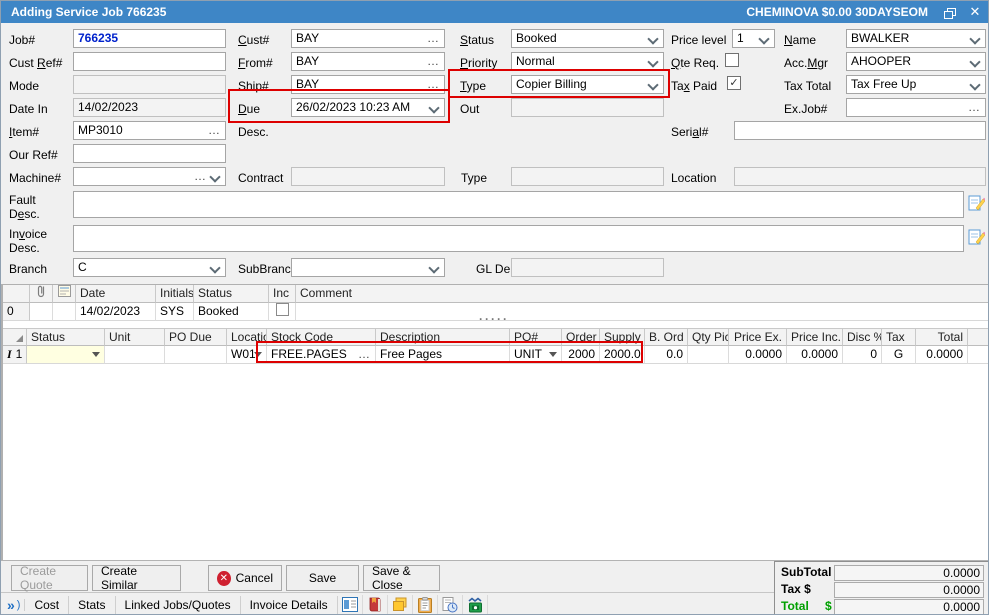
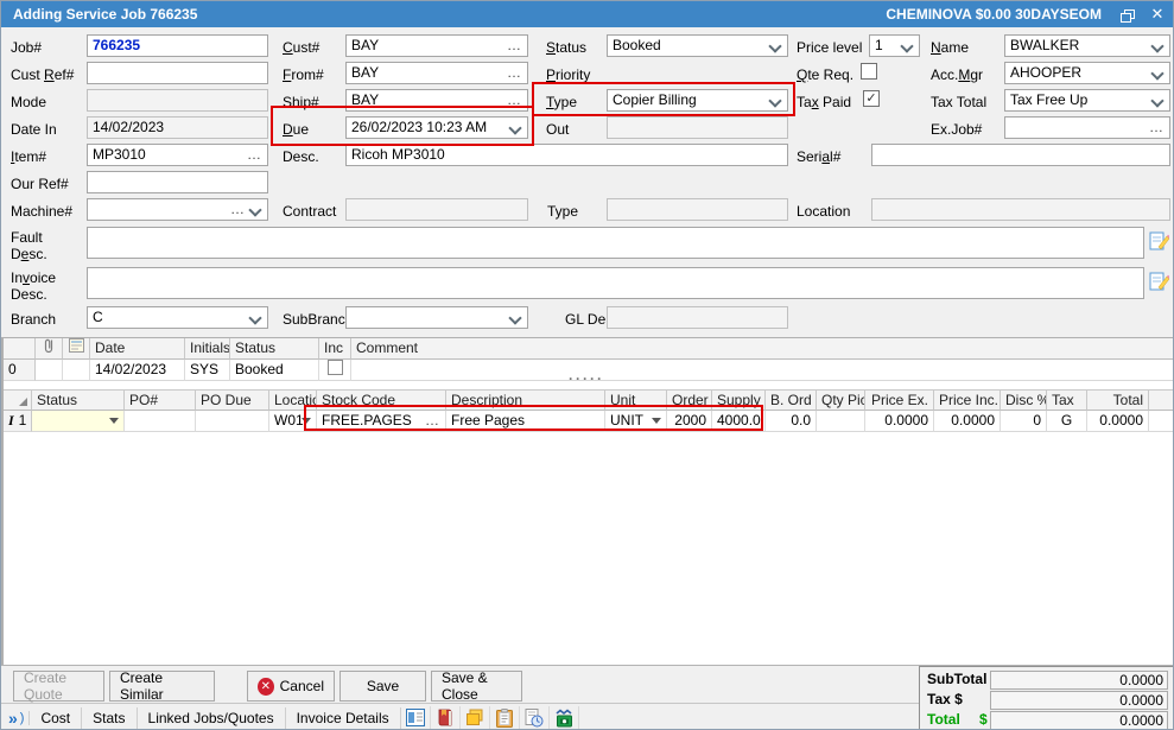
  Adding Service Job 766235
  CHEMINOVA $0.00 30DAYSEOM
  ✕
  Job#
  Cust Ref#
  Mode
  Date In
  Item#
  Our Ref#
  Machine#
  Fault Desc.
  Invoice Desc.
  Branch
  766235
  14/02/2023
  MP3010
  …
  …
  C
  Cust#
  From#
  Ship#
  Due
  Desc.
  Contract
  SubBranc
  BAY
  …
  BAY
  …
  BAY
  …
  26/02/2023 10:23 AM
+ Ricoh MP3010
  Status
  Priority
  Type
  Out
  Type
  Booked
- Normal
  Copier Billing
  Price level
  1
  Qte Req.
  Tax Paid
  ✓
  Serial#
  Location
  Name
  BWALKER
  Acc.Mgr
  AHOOPER
  Tax Total
  Tax Free Up
  Ex.Job#
  …
  Date
  Initials
  Status
  Inc
  Comment
  0
  14/02/2023
  SYS
  Booked
  Status
- Unit
+ PO#
  PO Due
  Locati
  Stock Code
  Description
- PO#
+ Unit
  Order
  Supply
  B. Ord
  Qty Pic
  Price Ex.
  Price Inc.
  Disc %
  Tax
  Total
  I 1
  W01
  FREE.PAGES
  …
  Free Pages
  UNIT
  2000
- 2000.0
+ 4000.0
  0.0
  0.0000
  0.0000
  0
  G
  0.0000
  ·····
  Create Quote
  Create Similar
  ✕
  Cancel
  Save
  Save & Close
  »
  )
  Cost
  Stats
  Linked Jobs/Quotes
  Invoice Details
  SubTotal
  0.0000
  Tax $
  0.0000
  Total
  0.0000
